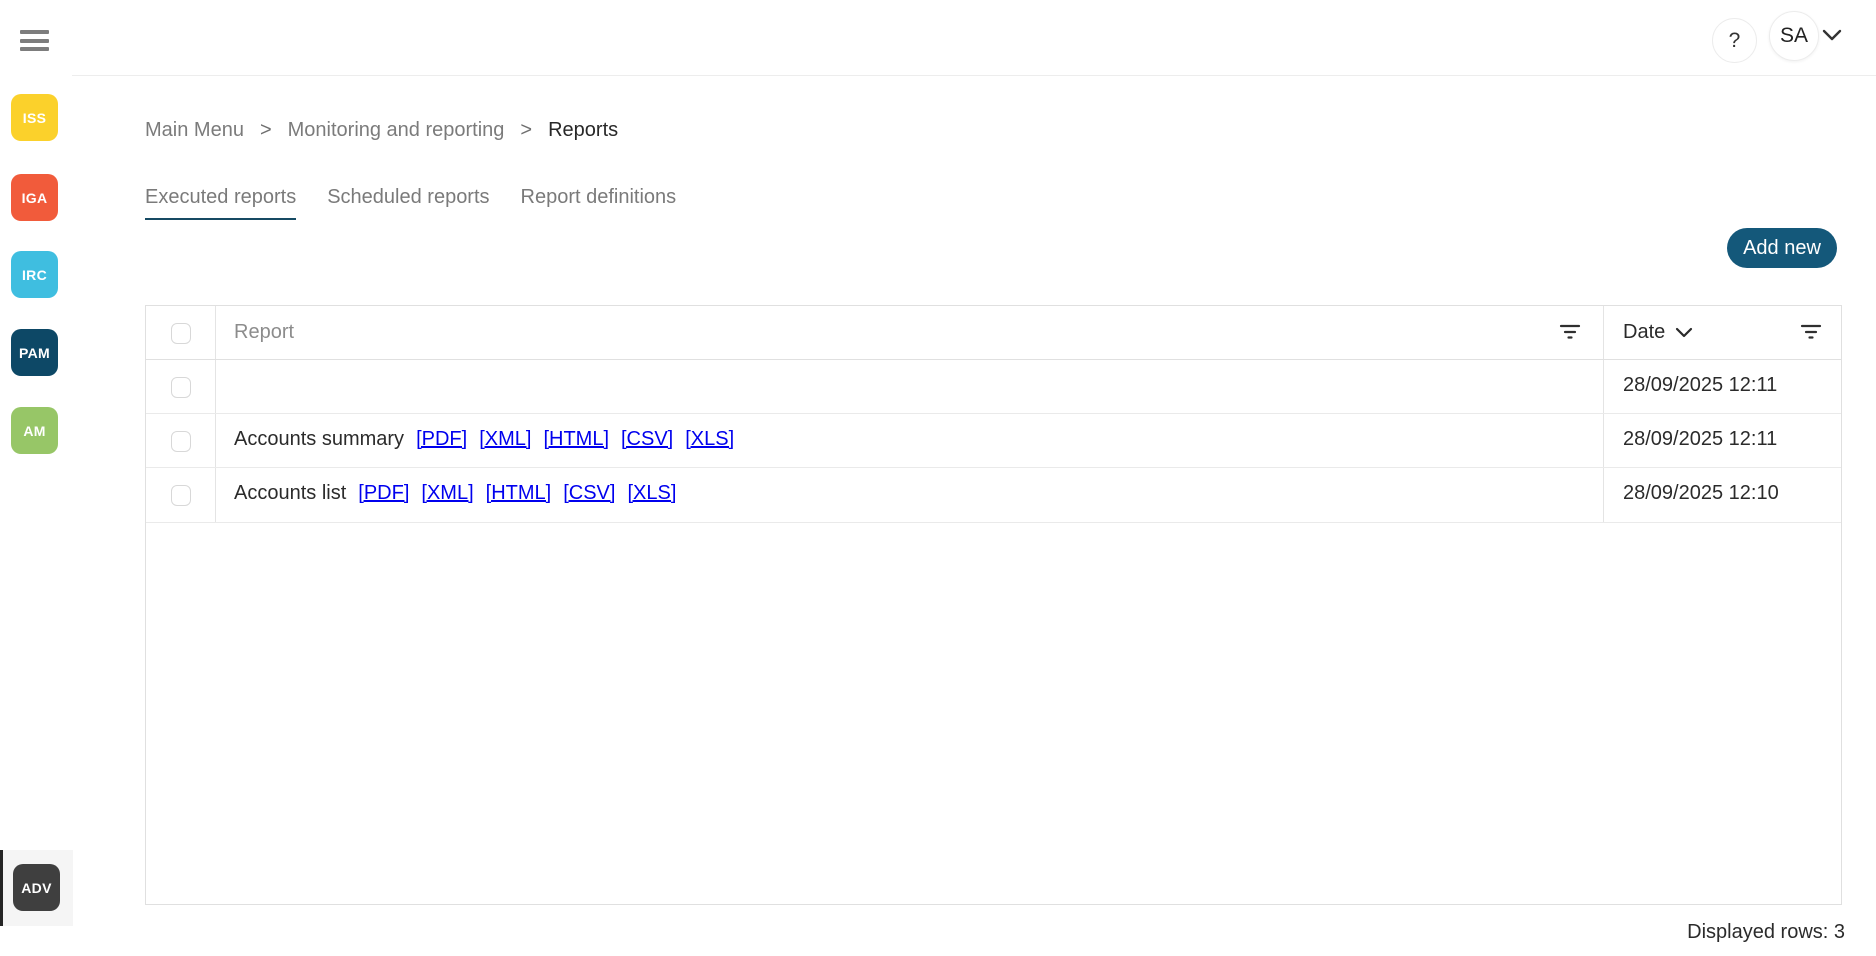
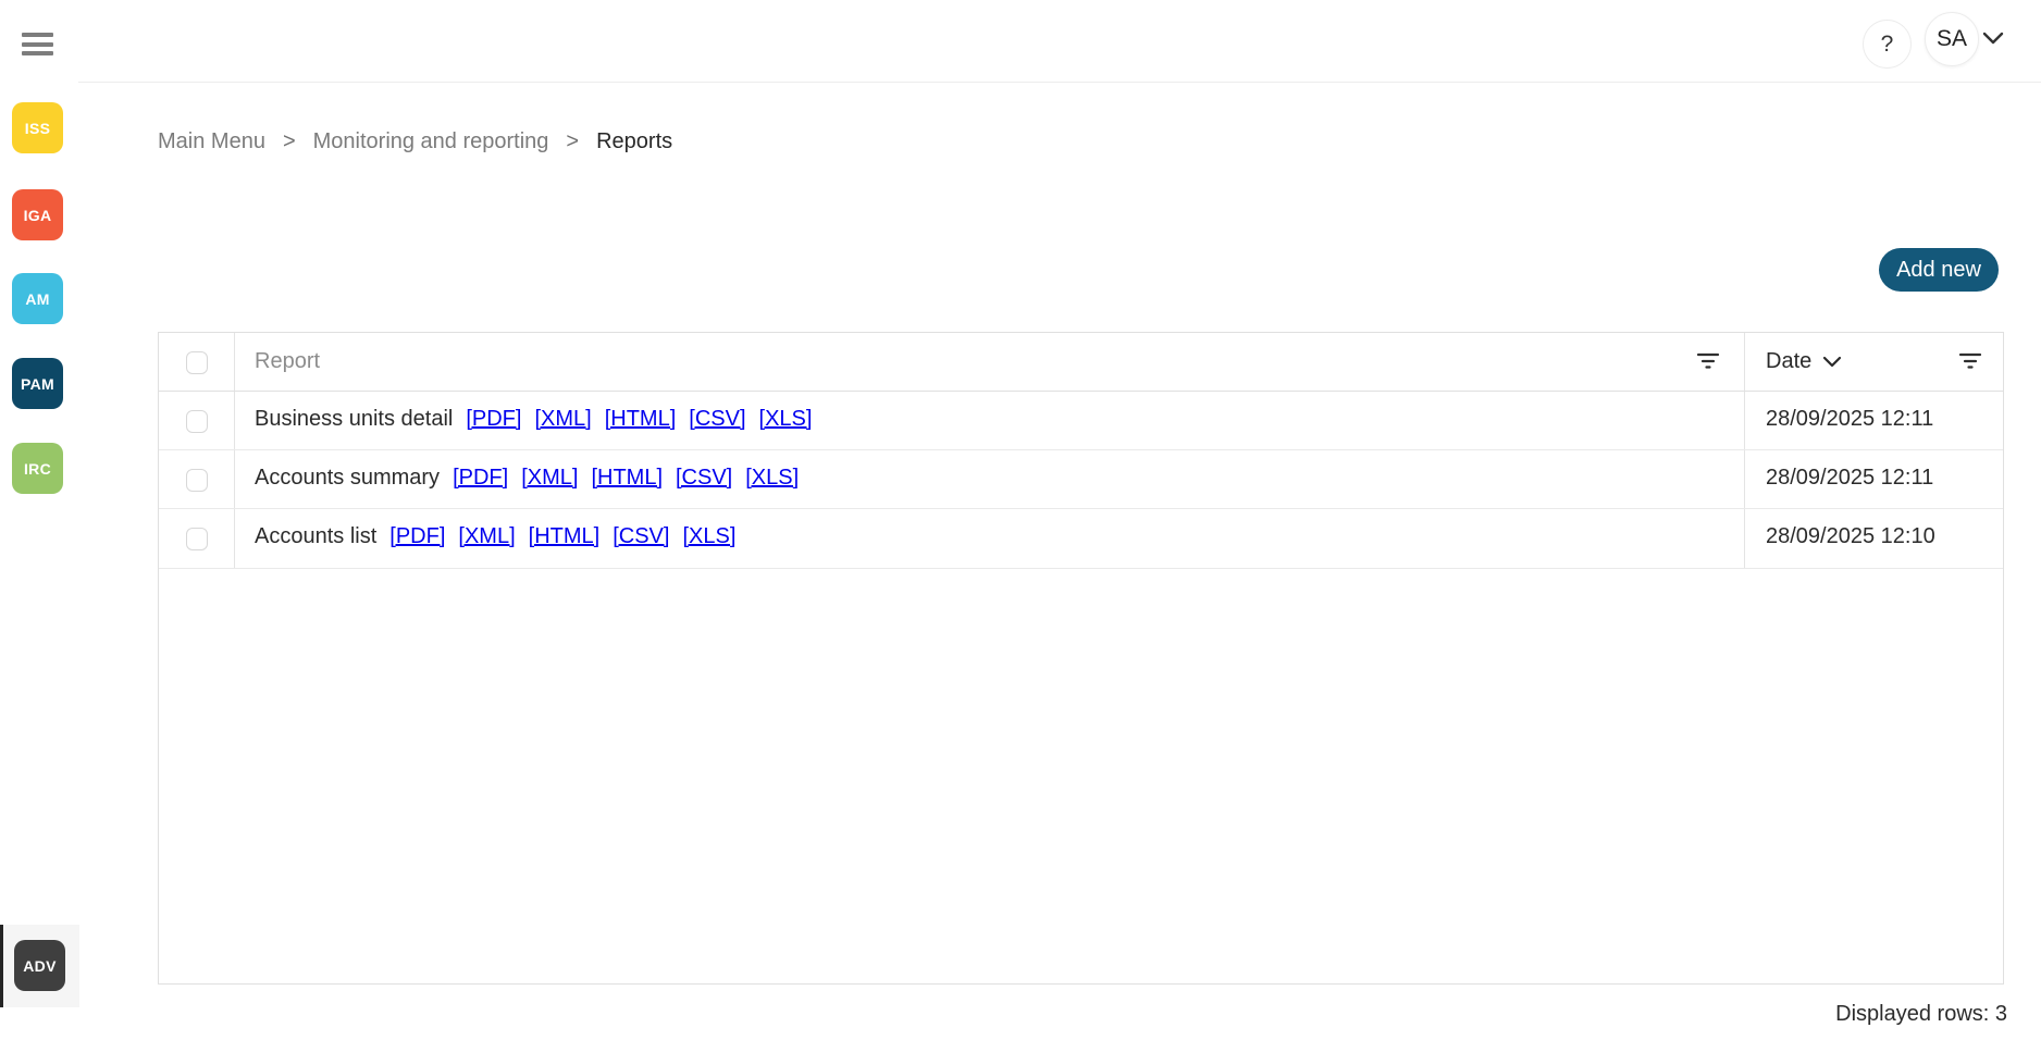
  ?
  SA
  ISS
  IGA
- IRC
+ AM
  PAM
- AM
+ IRC
  ADV
  Main Menu
  >
  Monitoring and reporting
  >
  Reports
- Executed reports
- Scheduled reports
- Report definitions
  Add new
  Report
  Date
+ Business units detail [PDF] [XML] [HTML] [CSV] [XLS]
  28/09/2025 12:11
  Accounts summary [PDF] [XML] [HTML] [CSV] [XLS]
  28/09/2025 12:11
  Accounts list [PDF] [XML] [HTML] [CSV] [XLS]
  28/09/2025 12:10
  Displayed rows: 3
